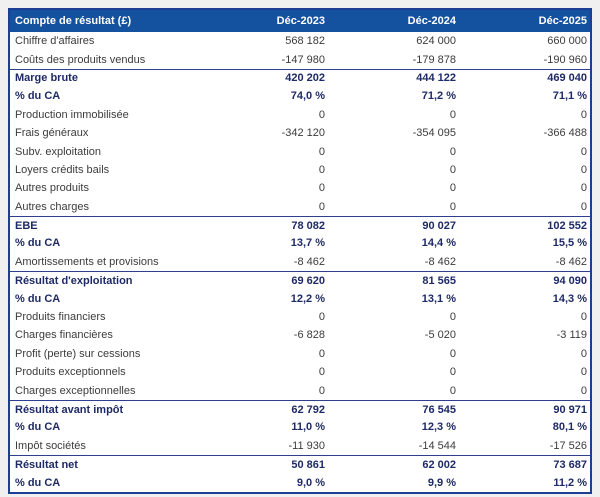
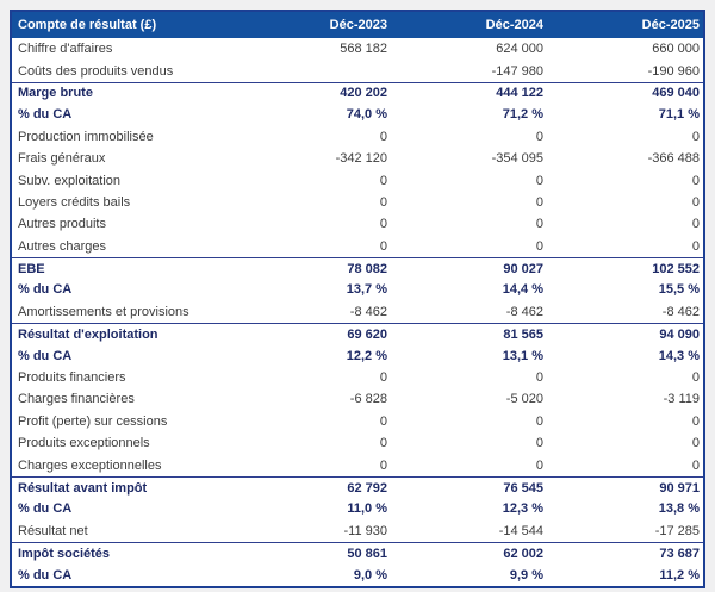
  Compte de résultat (£)
  Déc-2023
  Déc-2024
  Déc-2025
  Chiffre d'affaires
  568 182
  624 000
  660 000
  Coûts des produits vendus
  -147 980
- -179 878
  -190 960
  Marge brute
  420 202
  444 122
  469 040
  % du CA
  74,0 %
  71,2 %
  71,1 %
  Production immobilisée
  0
  0
  0
  Frais généraux
  -342 120
  -354 095
  -366 488
  Subv. exploitation
  0
  0
  0
  Loyers crédits bails
  0
  0
  0
  Autres produits
  0
  0
  0
  Autres charges
  0
  0
  0
  EBE
  78 082
  90 027
  102 552
  % du CA
  13,7 %
  14,4 %
  15,5 %
  Amortissements et provisions
  -8 462
  -8 462
  -8 462
  Résultat d'exploitation
  69 620
  81 565
  94 090
  % du CA
  12,2 %
  13,1 %
  14,3 %
  Produits financiers
  0
  0
  0
  Charges financières
  -6 828
  -5 020
  -3 119
  Profit (perte) sur cessions
  0
  0
  0
  Produits exceptionnels
  0
  0
  0
  Charges exceptionnelles
  0
  0
  0
  Résultat avant impôt
  62 792
  76 545
  90 971
  % du CA
  11,0 %
  12,3 %
- 80,1 %
+ 13,8 %
- Impôt sociétés
+ Résultat net
  -11 930
  -14 544
- -17 526
+ -17 285
- Résultat net
+ Impôt sociétés
  50 861
  62 002
  73 687
  % du CA
  9,0 %
  9,9 %
  11,2 %
